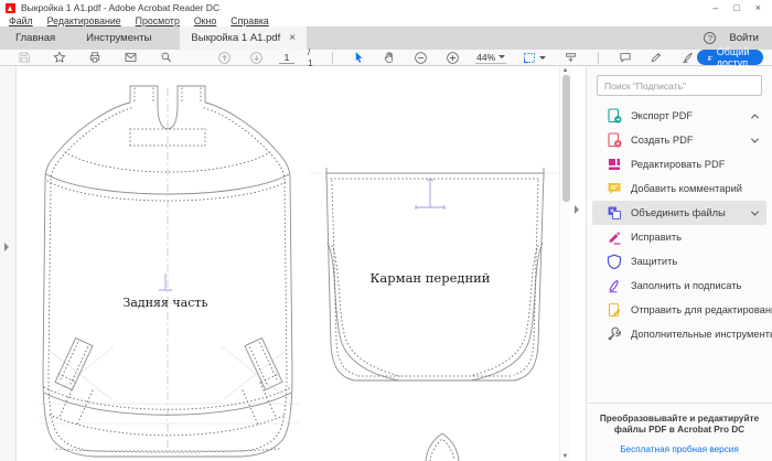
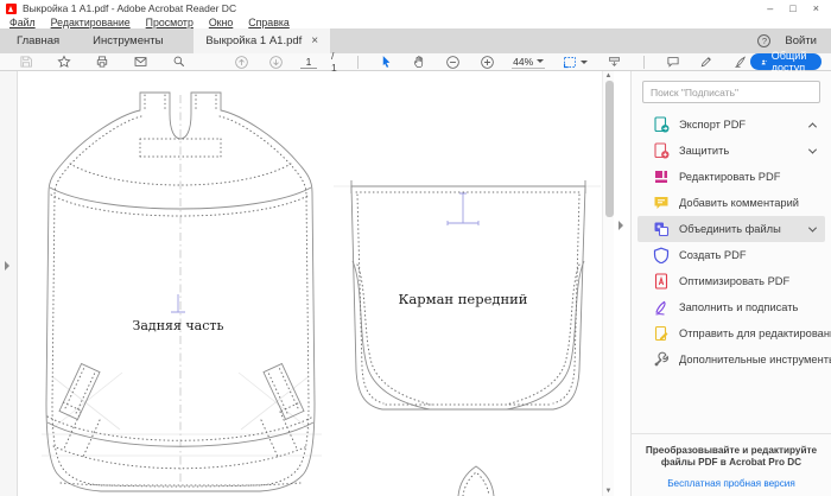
  Выкройка 1 А1.pdf - Adobe Acrobat Reader DC
  –
  □
  ×
  Файл
  Редактирование
  Просмотр
  Окно
  Справка
  Главная
  Инструменты
  Выкройка 1 А1.pdf
  ×
  ?
  Войти
  1
  / 1
  44%
  Общий доступ
  Задняя часть
  Карман передний
  Поиск "Подписать"
  Экспорт PDF
- Создать PDF
+ Защитить
  Редактировать PDF
  Добавить комментарий
  Объединить файлы
- Исправить
- Защитить
+ Создать PDF
+ Оптимизировать PDF
  Заполнить и подписать
  Отправить для редактирован
  Дополнительные инструмент
  Преобразовывайте и редактируйте файлы PDF в Acrobat Pro DC
  Бесплатная пробная версия
